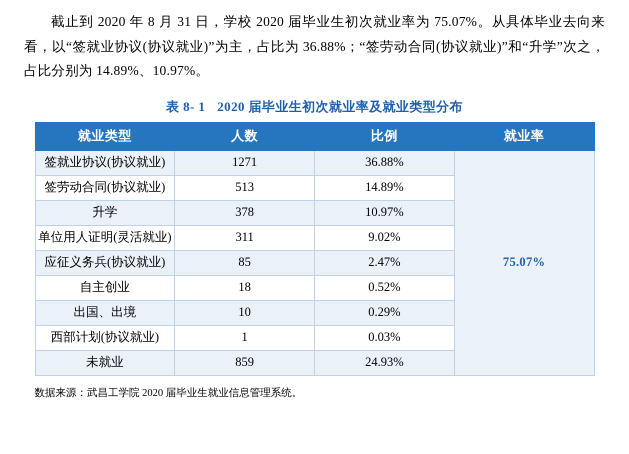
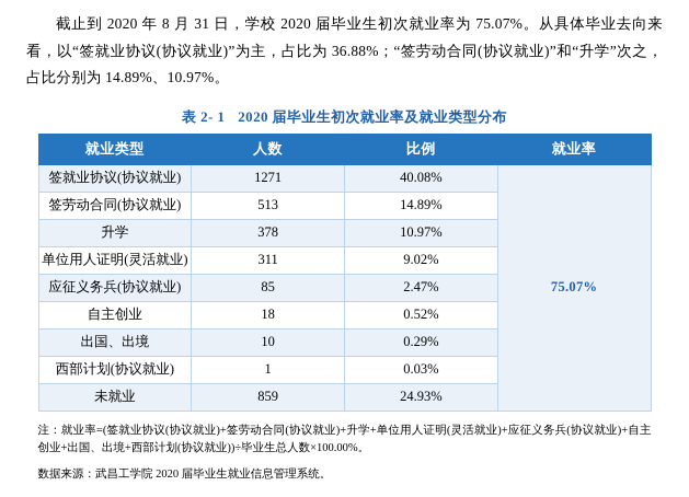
  截止到 2020 年 8 月 31 日，学校 2020 届毕业生初次就业率为 75.07%。从具体毕业去向来看，以“签就业协议(协议就业)”为主，占比为 36.88%；“签劳动合同(协议就业)”和“升学”次之，占比分别为 14.89%、10.97%。
- 表 8- 1 2020 届毕业生初次就业率及就业类型分布
+ 表 2- 1 2020 届毕业生初次就业率及就业类型分布
  就业类型	人数	比例	就业率
- 签就业协议(协议就业)	1271	36.88%	75.07%
+ 签就业协议(协议就业)	1271	40.08%	75.07%
  签劳动合同(协议就业)	513	14.89%
  升学	378	10.97%
  单位用人证明(灵活就业)	311	9.02%
  应征义务兵(协议就业)	85	2.47%
  自主创业	18	0.52%
  出国、出境	10	0.29%
  西部计划(协议就业)	1	0.03%
  未就业	859	24.93%
+ 注：就业率=(签就业协议(协议就业)+签劳动合同(协议就业)+升学+单位用人证明(灵活就业)+应征义务兵(协议就业)+自主创业+出国、出境+西部计划(协议就业))÷毕业生总人数×100.00%。
  数据来源：武昌工学院 2020 届毕业生就业信息管理系统。
